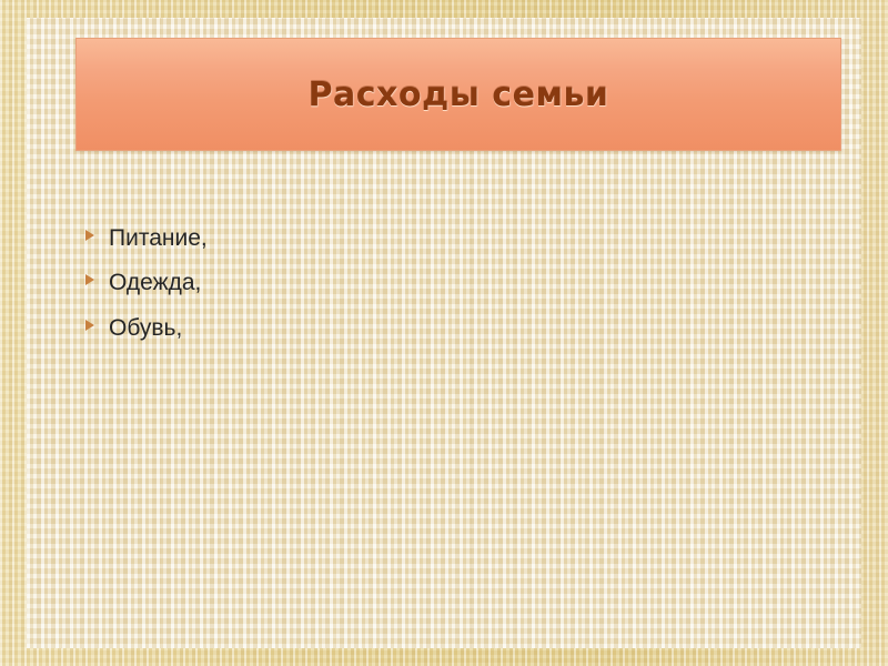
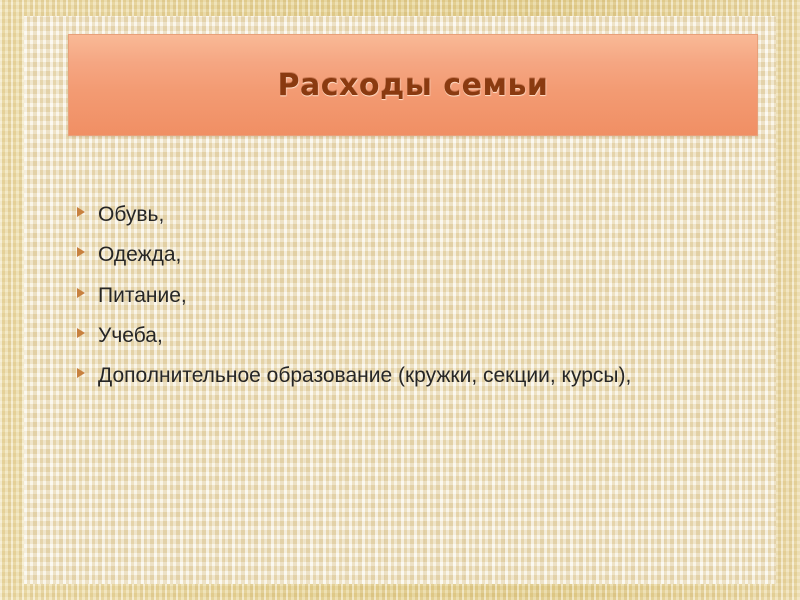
  Расходы семьи
- Питание,
+ Обувь,
  Одежда,
- Обувь,
+ Питание,
+ Учеба,
+ Дополнительное образование (кружки, секции, курсы),
